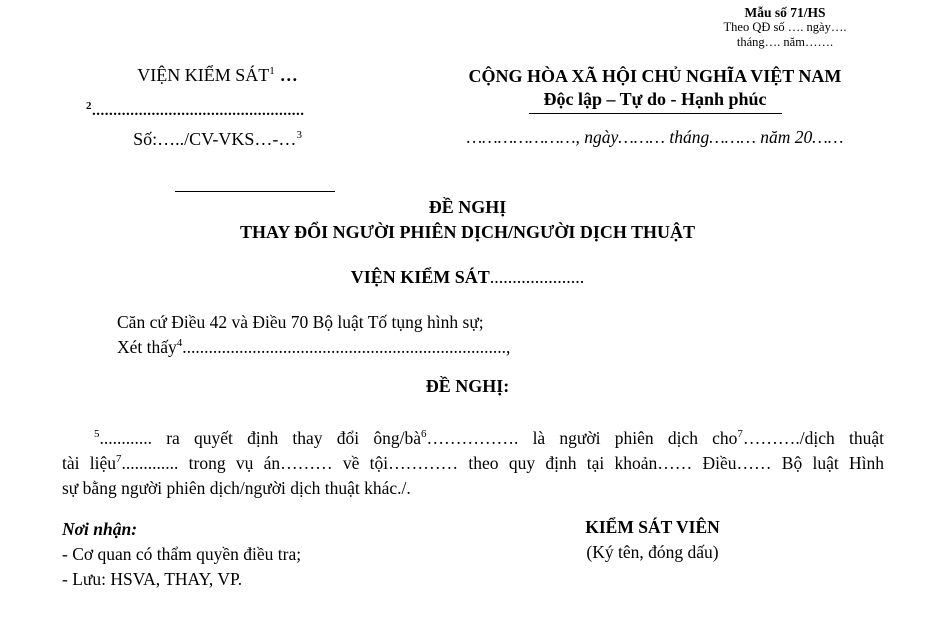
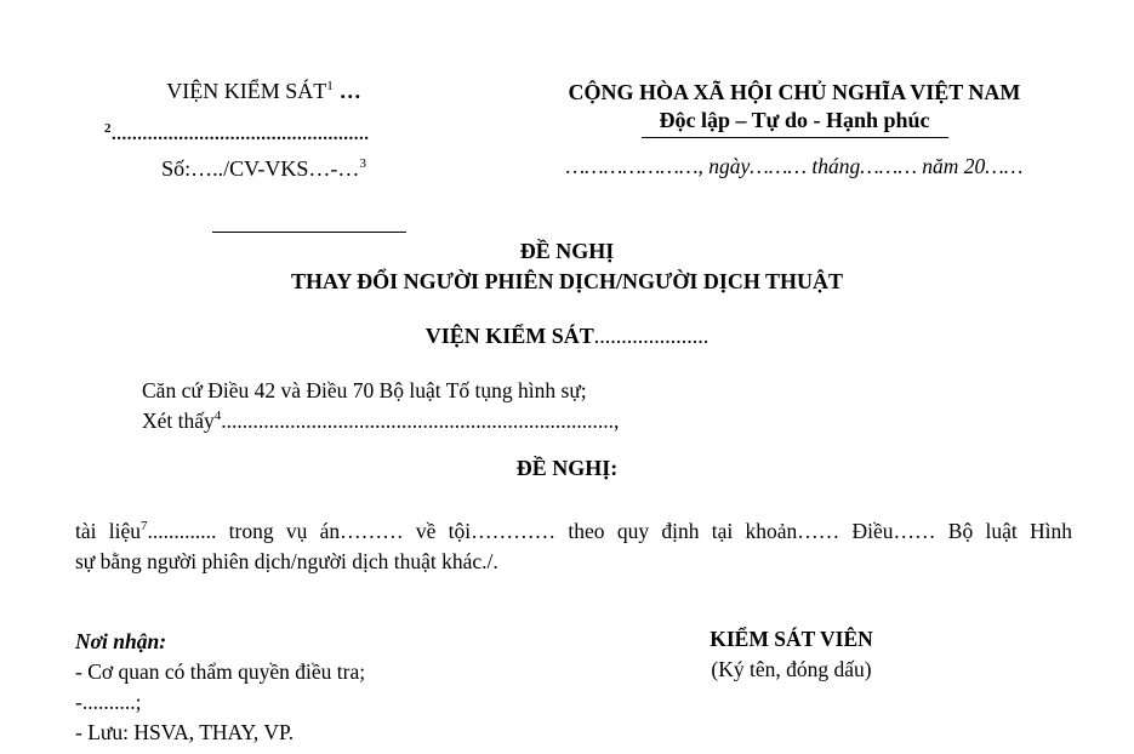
- Mẫu số 71/HS
- Theo QĐ số …. ngày….
- tháng…. năm…….
  VIỆN KIỂM SÁT1 …
  2..................................................
  Số:…../CV-VKS…-…3
  CỘNG HÒA XÃ HỘI CHỦ NGHĨA VIỆT NAM
  Độc lập – Tự do - Hạnh phúc
  …………………, ngày……… tháng……… năm 20……
  ĐỀ NGHỊ
  THAY ĐỔI NGƯỜI PHIÊN DỊCH/NGƯỜI DỊCH THUẬT
  VIỆN KIỂM SÁT.....................
  Căn cứ Điều 42 và Điều 70 Bộ luật Tố tụng hình sự;
  Xét thấy4..........................................................................,
  ĐỀ NGHỊ:
- 5............ ra quyết định thay đổi ông/bà6……………. là người phiên dịch cho7………./dịch thuật
  tài liệu7............. trong vụ án……… về tội………… theo quy định tại khoản…… Điều…… Bộ luật Hình
  sự bằng người phiên dịch/người dịch thuật khác./.
  Nơi nhận:
  - Cơ quan có thẩm quyền điều tra;
+ -..........;
  - Lưu: HSVA, THAY, VP.
  KIỂM SÁT VIÊN
  (Ký tên, đóng dấu)
